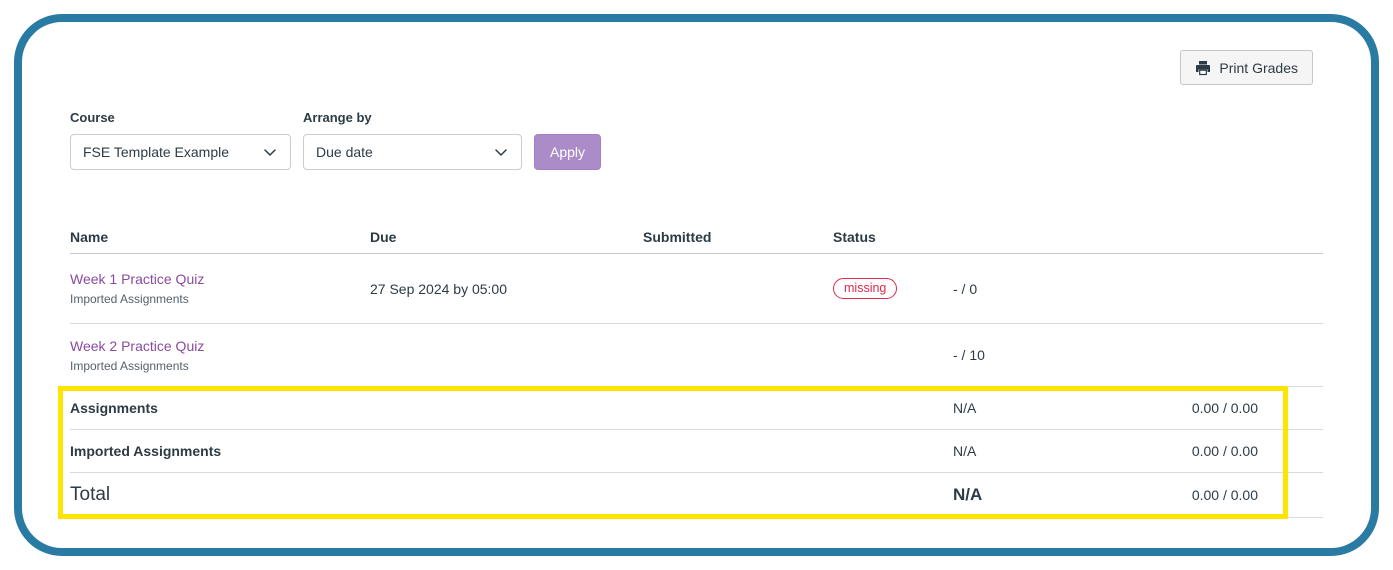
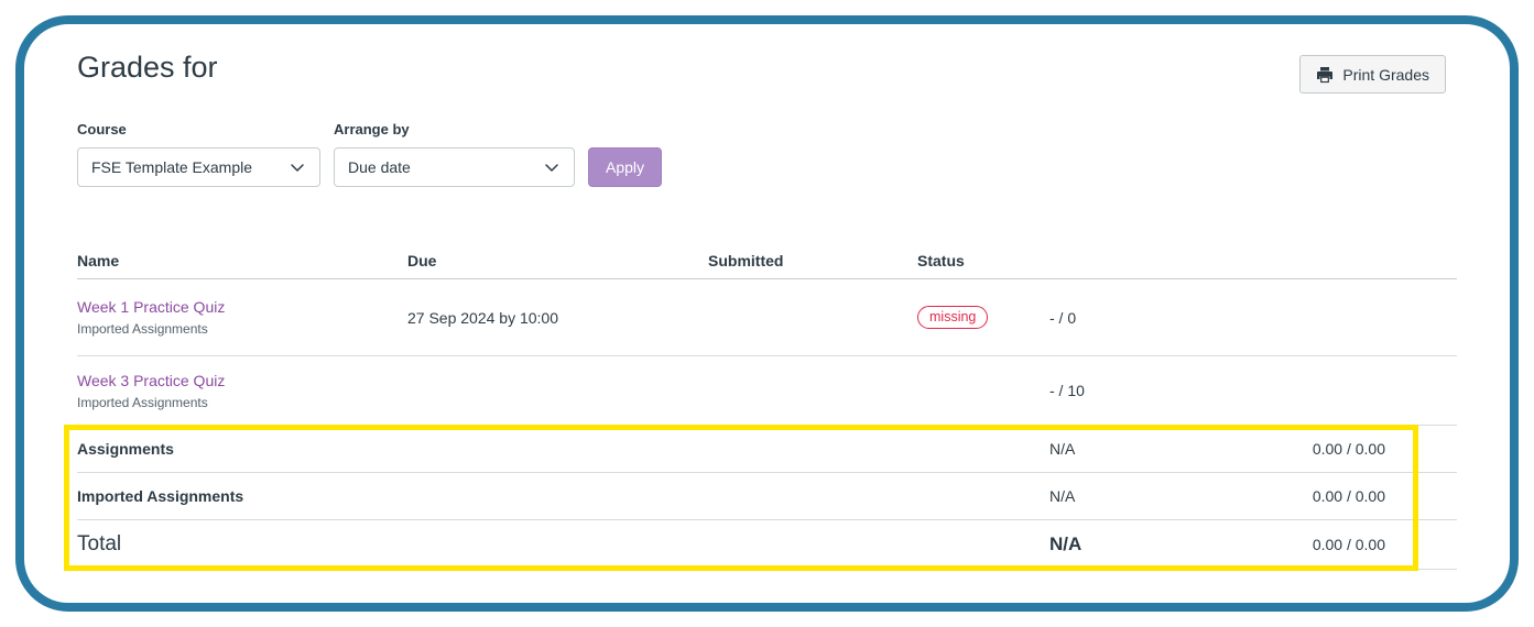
+ Grades for
  Print Grades
  Course
  FSE Template Example
  Arrange by
  Due date
  Apply
  Name
  Due
  Submitted
  Status
  Week 1 Practice Quiz
  Imported Assignments
- 27 Sep 2024 by 05:00
+ 27 Sep 2024 by 10:00
  missing
  - / 0
- Week 2 Practice Quiz
+ Week 3 Practice Quiz
  Imported Assignments
  - / 10
  Assignments
  N/A
  0.00 / 0.00
  Imported Assignments
  N/A
  0.00 / 0.00
  Total
  N/A
  0.00 / 0.00
